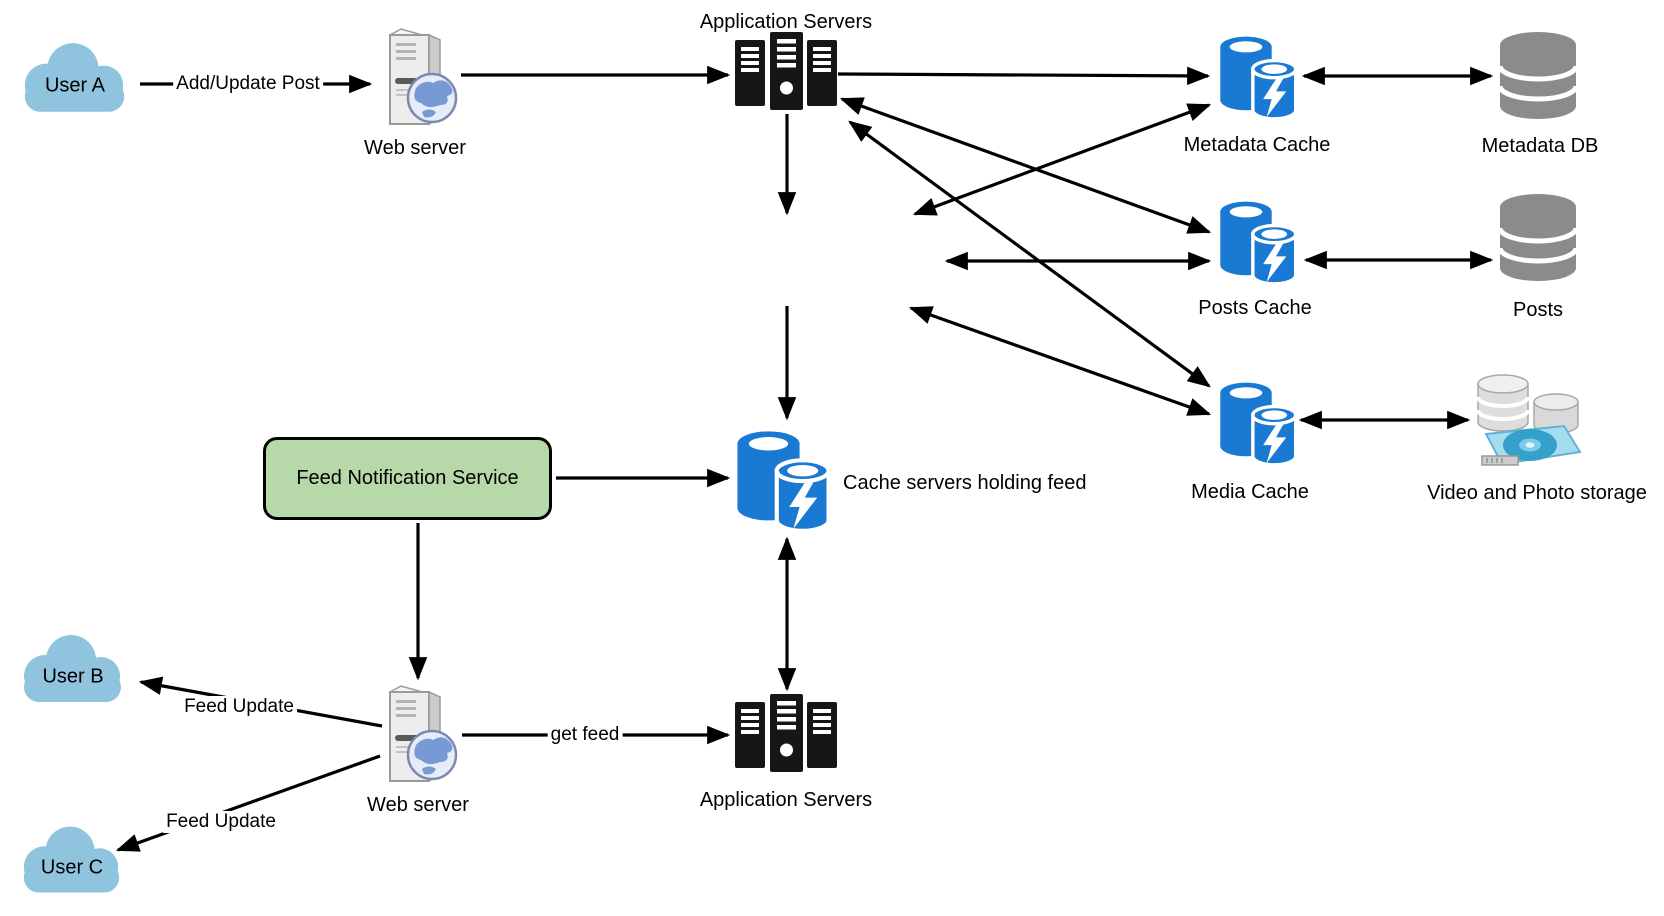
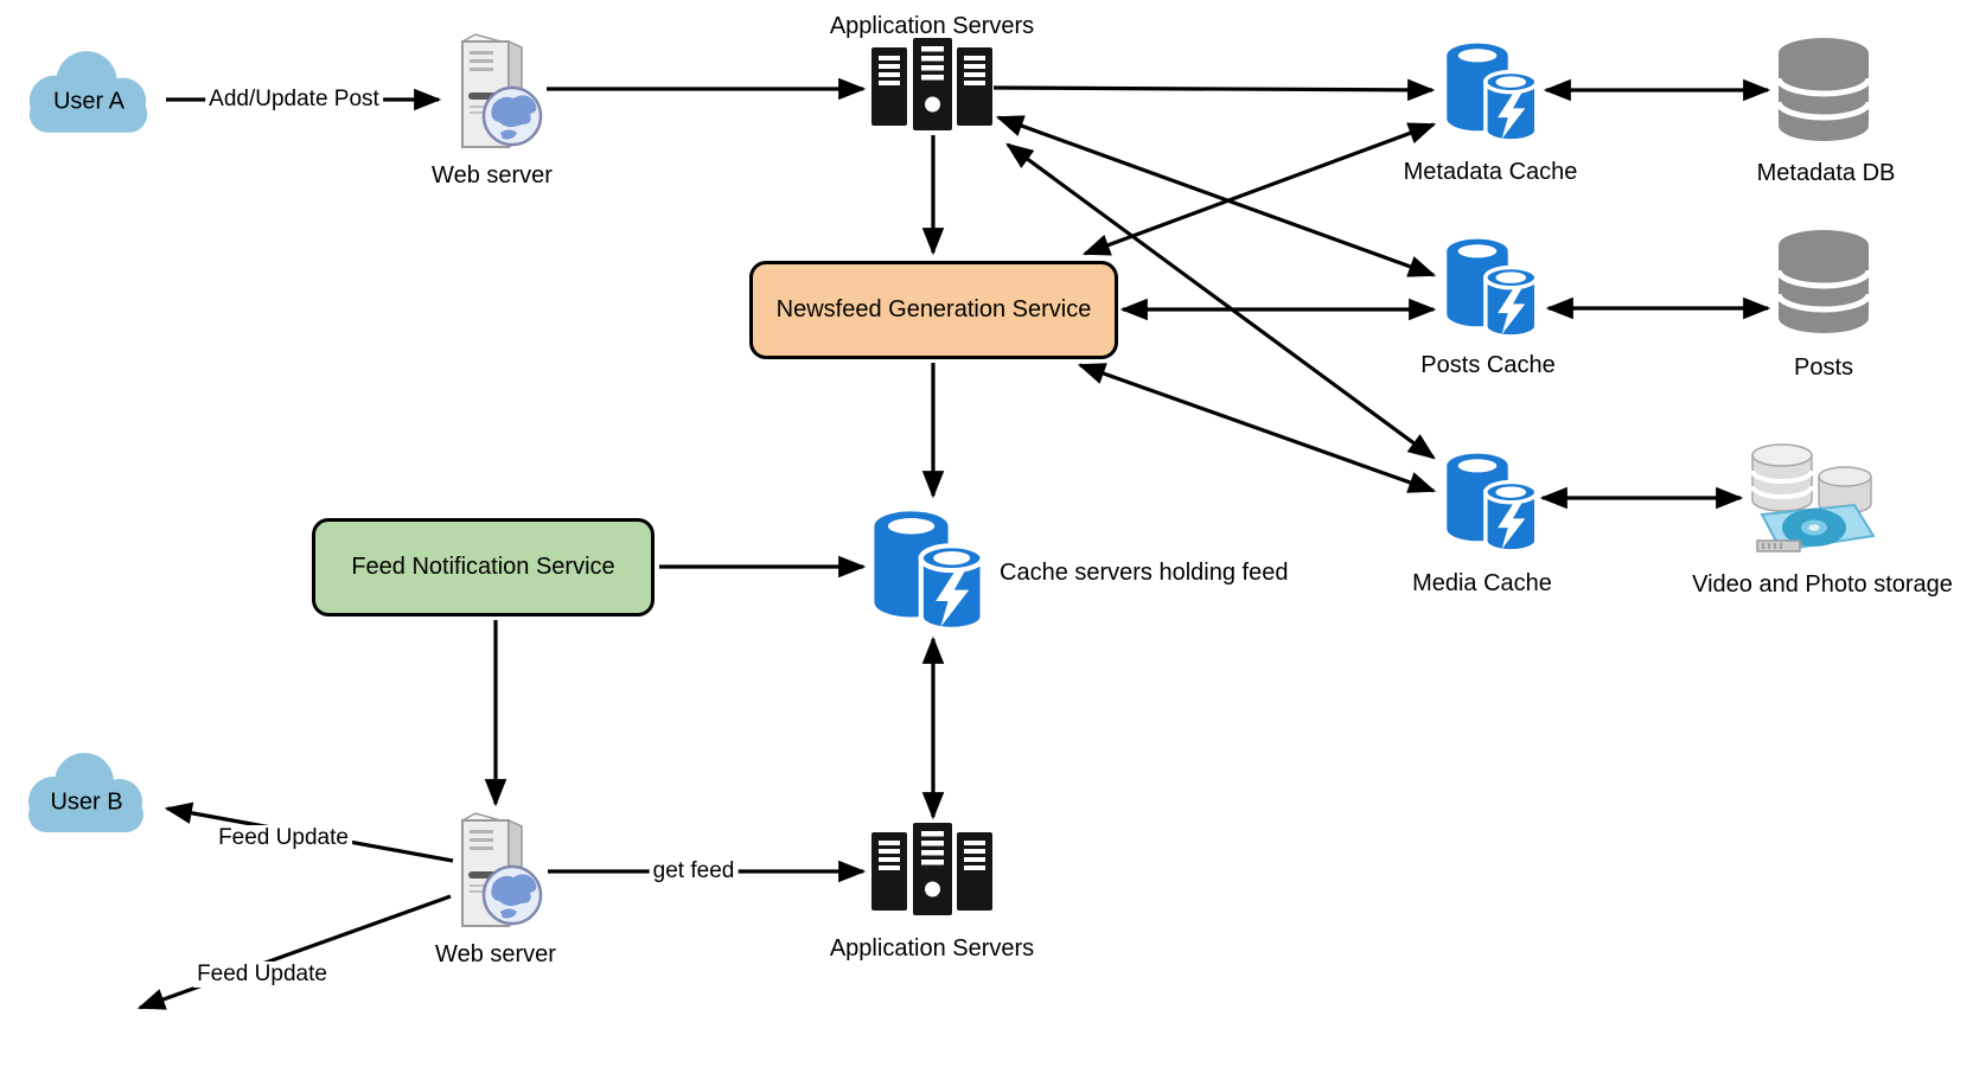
  User A
  User B
- User C
  Web server
  Web server
  Application Servers
  Application Servers
+ Newsfeed Generation Service
  Feed Notification Service
  Metadata Cache
  Posts Cache
  Media Cache
  Cache servers holding feed
  Metadata DB
  Posts
  Video and Photo storage
  Add/Update Post
  get feed
  Feed Update
  Feed Update
